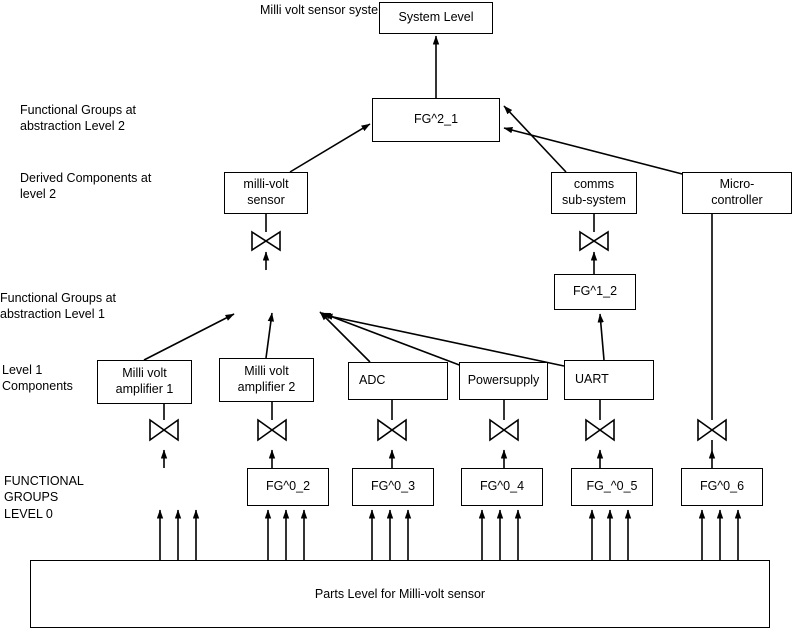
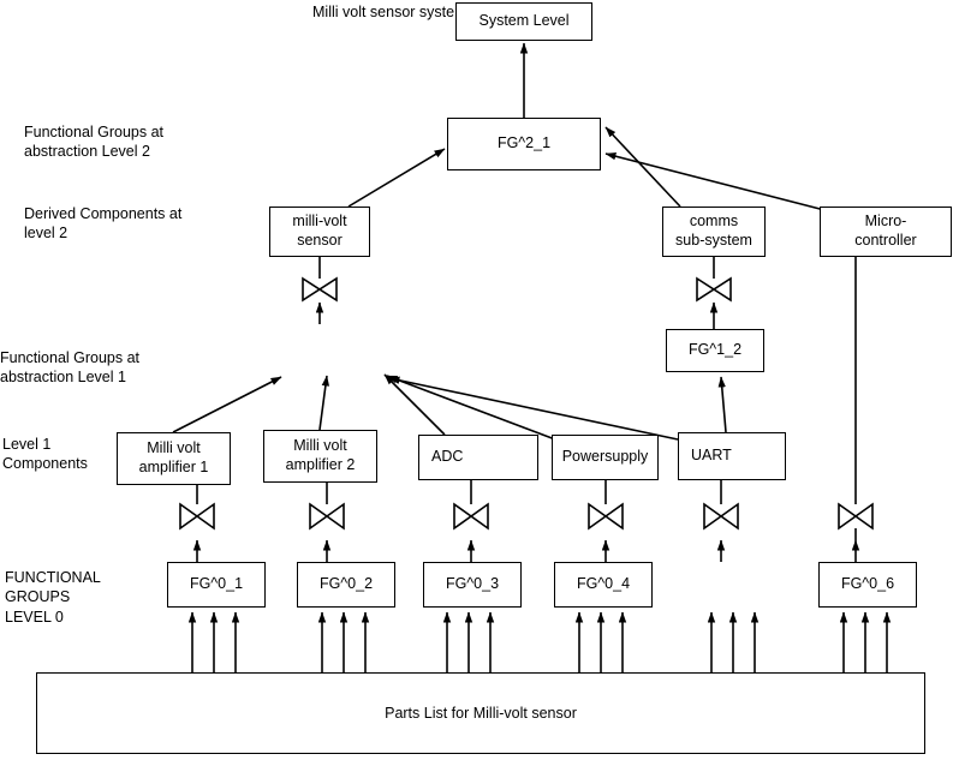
  Milli volt sensor syste
  Functional Groups at
  abstraction Level 2
  Derived Components at
  level 2
  Functional Groups at
  abstraction Level 1
  Level 1
  Components
  FUNCTIONAL
  GROUPS
  LEVEL 0
  System Level
  FG^2_1
  milli-volt
  sensor
  comms
  sub-system
  Micro-
  controller
  FG^1_2
  Milli volt
  amplifier 1
  Milli volt
  amplifier 2
  ADC
  Powersupply
  UART
+ FG^0_1
  FG^0_2
  FG^0_3
  FG^0_4
- FG_^0_5
  FG^0_6
- Parts Level for Milli-volt sensor
+ Parts List for Milli-volt sensor
